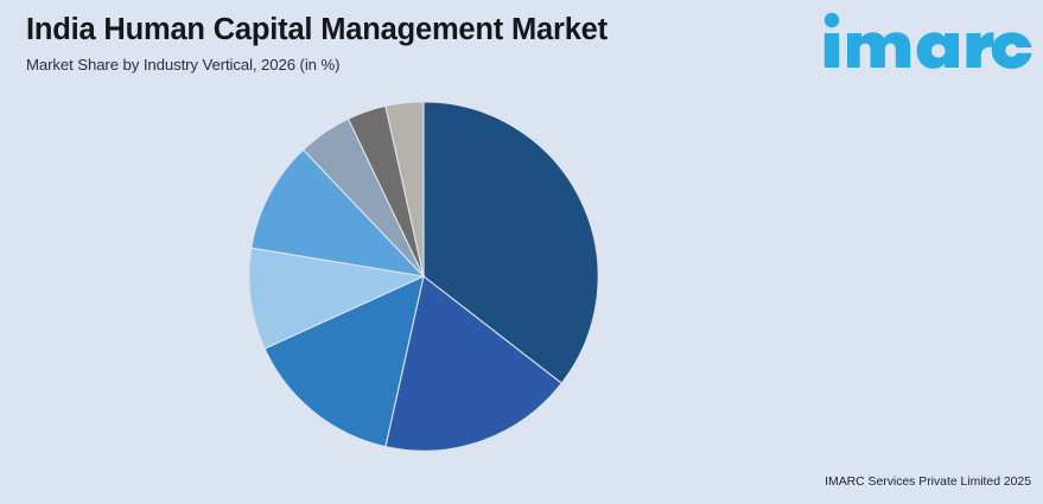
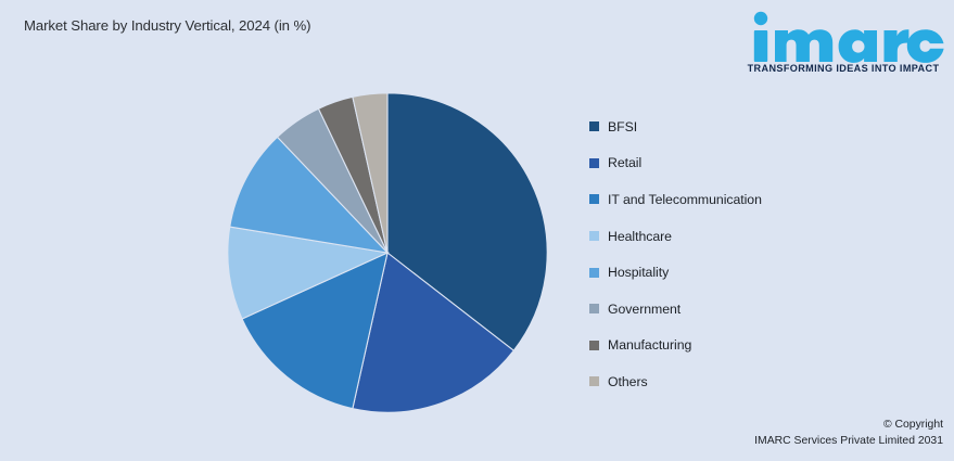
- India Human Capital Management Market
- Market Share by Industry Vertical, 2026 (in %)
+ Market Share by Industry Vertical, 2024 (in %)
+ TRANSFORMING IDEAS INTO IMPACT
+ BFSI
+ Retail
+ IT and Telecommunication
+ Healthcare
+ Hospitality
+ Government
+ Manufacturing
+ Others
+ © Copyright
- IMARC Services Private Limited 2025
+ IMARC Services Private Limited 2031
